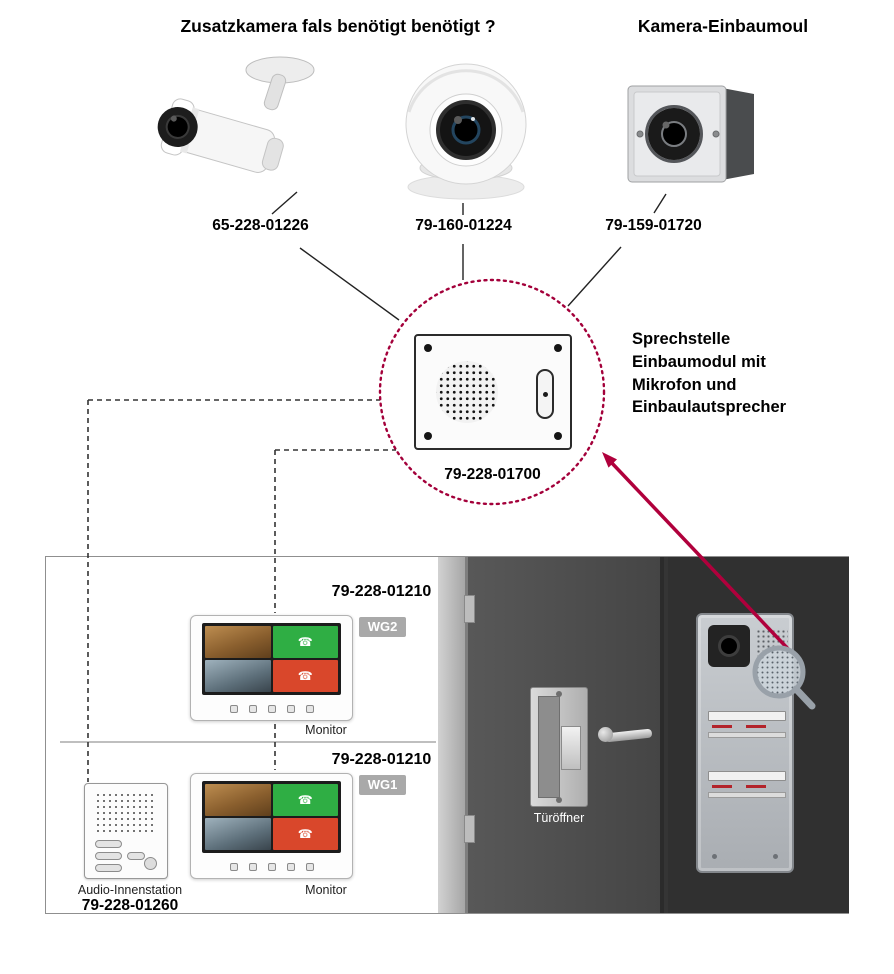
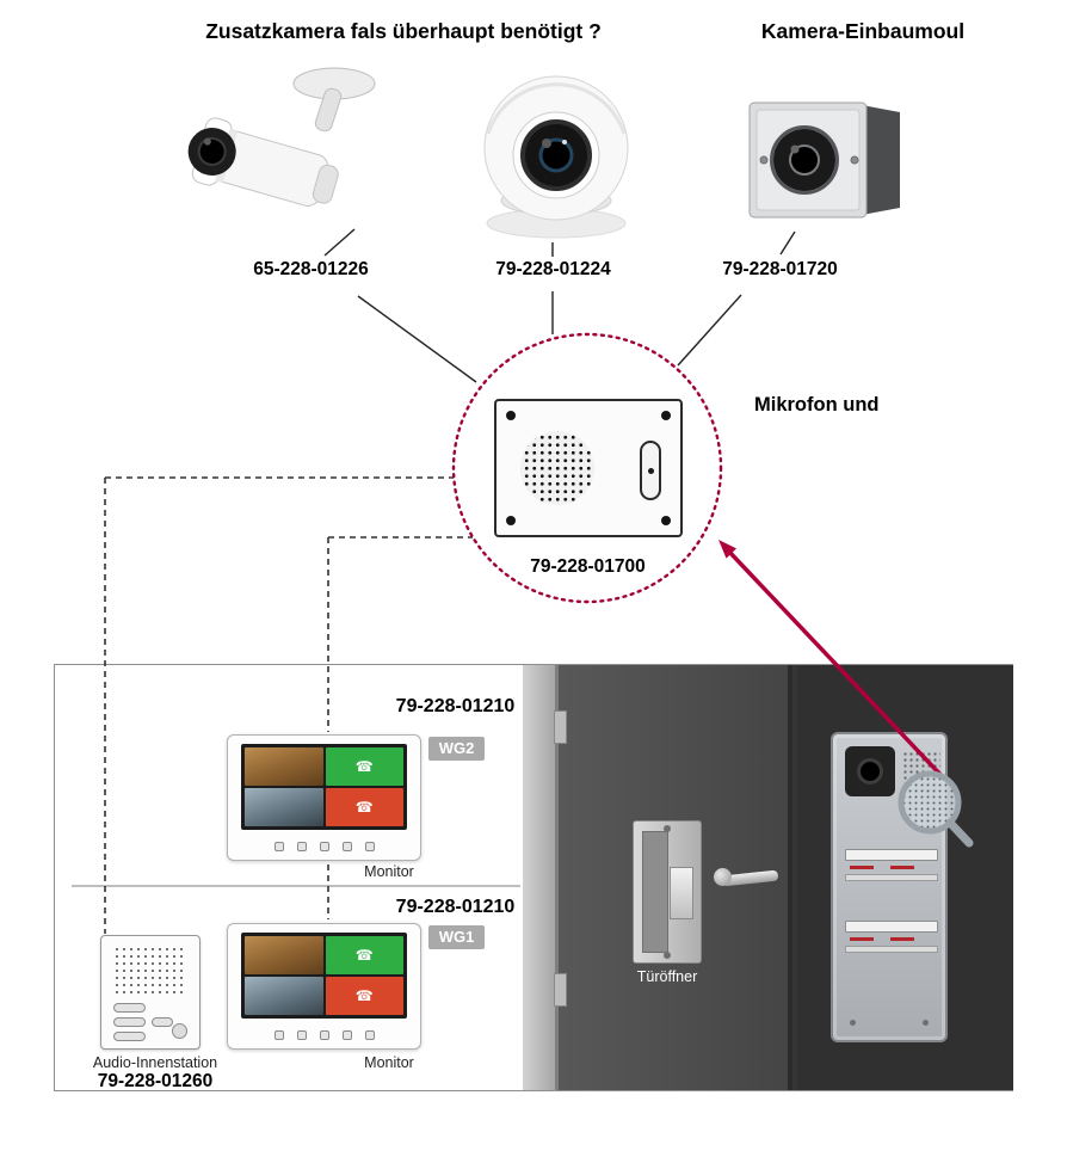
- Zusatzkamera fals benötigt benötigt ?
+ Zusatzkamera fals überhaupt benötigt ?
  Kamera-Einbaumoul
  65-228-01226
- 79-160-01224
+ 79-228-01224
- 79-159-01720
+ 79-228-01720
  79-228-01700
- Sprechstelle
- Einbaumodul mit
  Mikrofon und
- Einbaulautsprecher
  79-228-01210
  ☎
  ☎
  WG2
  Monitor
  79-228-01210
  ☎
  ☎
  WG1
  Monitor
  Audio-Innenstation
  79-228-01260
  Türöffner
